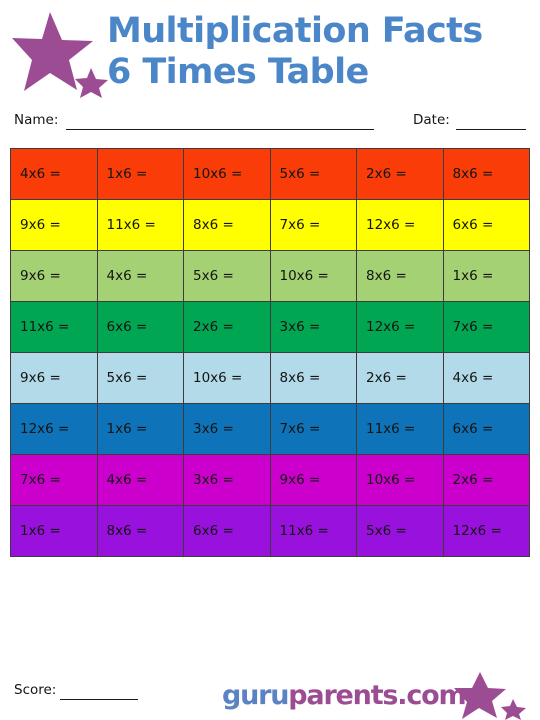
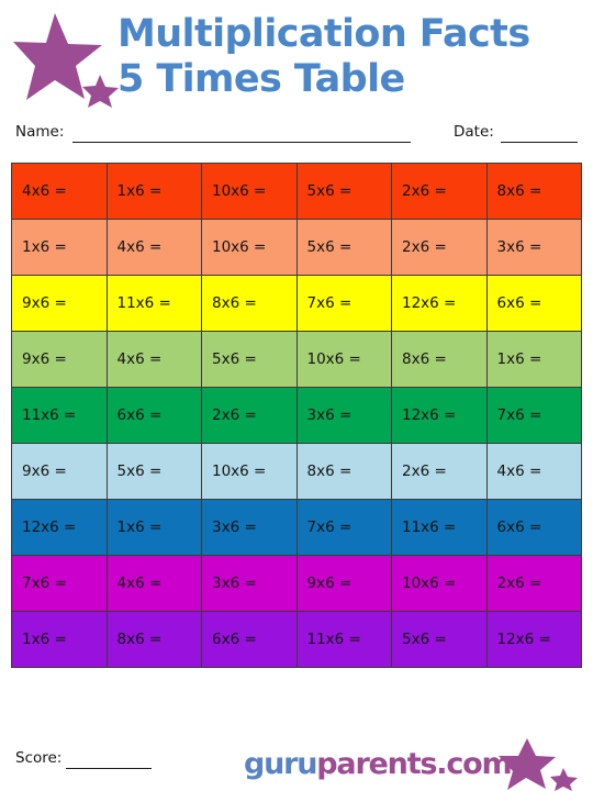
  Multiplication Facts
- 6 Times Table
+ 5 Times Table
  Name:
  Date:
  4x6 =	1x6 =	10x6 =	5x6 =	2x6 =	8x6 =
+ 1x6 =	4x6 =	10x6 =	5x6 =	2x6 =	3x6 =
  9x6 =	11x6 =	8x6 =	7x6 =	12x6 =	6x6 =
  9x6 =	4x6 =	5x6 =	10x6 =	8x6 =	1x6 =
  11x6 =	6x6 =	2x6 =	3x6 =	12x6 =	7x6 =
  9x6 =	5x6 =	10x6 =	8x6 =	2x6 =	4x6 =
  12x6 =	1x6 =	3x6 =	7x6 =	11x6 =	6x6 =
  7x6 =	4x6 =	3x6 =	9x6 =	10x6 =	2x6 =
  1x6 =	8x6 =	6x6 =	11x6 =	5x6 =	12x6 =
  Score:
  guruparents.com
